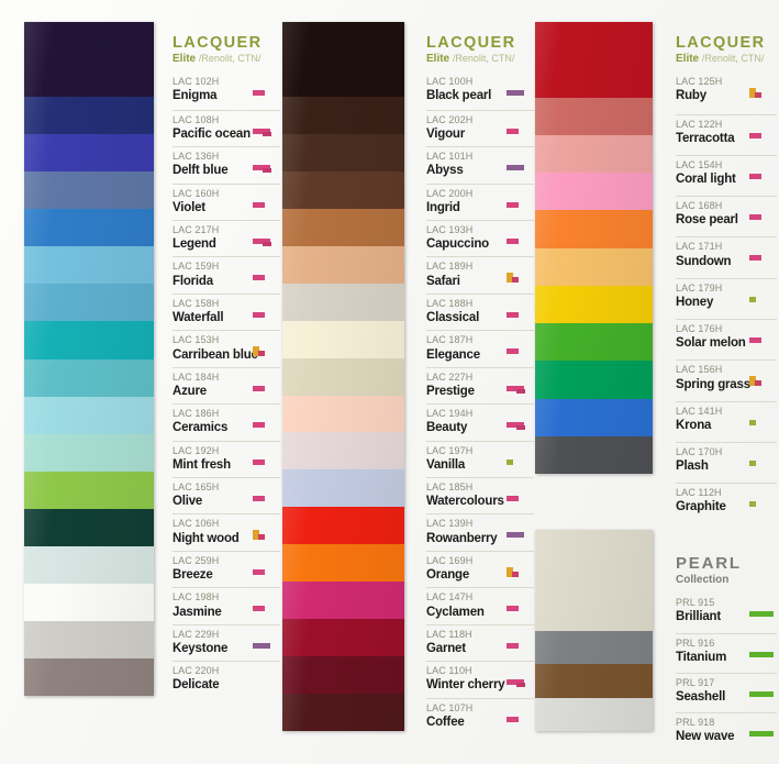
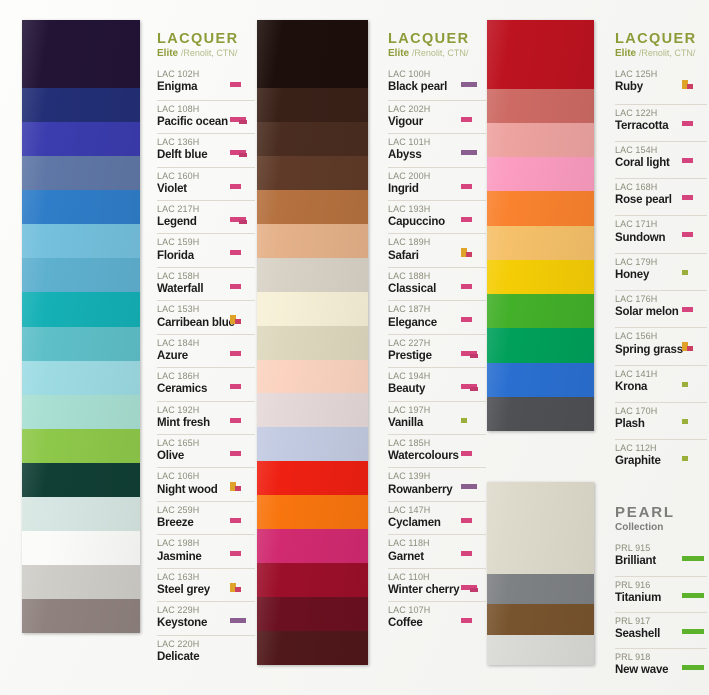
  LACQUER
  Elite /Renolit, CTN/
  LAC 102H
  Enigma
  LAC 108H
  Pacific ocean
  LAC 136H
  Delft blue
  LAC 160H
  Violet
  LAC 217H
  Legend
  LAC 159H
  Florida
  LAC 158H
  Waterfall
  LAC 153H
  Carribean blu
  LAC 184H
  Azure
  LAC 186H
  Ceramics
  LAC 192H
  Mint fresh
  LAC 165H
  Olive
  LAC 106H
  Night wood
  LAC 259H
  Breeze
  LAC 198H
  Jasmine
+ LAC 163H
+ Steel grey
  LAC 229H
  Keystone
  LAC 220H
  Delicate
  LACQUER
  Elite /Renolit, CTN/
  LAC 100H
  Black pearl
  LAC 202H
  Vigour
  LAC 101H
  Abyss
  LAC 200H
  Ingrid
  LAC 193H
  Capuccino
  LAC 189H
  Safari
  LAC 188H
  Classical
  LAC 187H
  Elegance
  LAC 227H
  Prestige
  LAC 194H
  Beauty
  LAC 197H
  Vanilla
  LAC 185H
  Watercolours
  LAC 139H
  Rowanberry
- LAC 169H
- Orange
  LAC 147H
  Cyclamen
  LAC 118H
  Garnet
  LAC 110H
  Winter cherry
  LAC 107H
  Coffee
  LACQUER
  Elite /Renolit, CTN/
  LAC 125H
  Ruby
  LAC 122H
  Terracotta
  LAC 154H
  Coral light
  LAC 168H
  Rose pearl
  LAC 171H
  Sundown
  LAC 179H
  Honey
  LAC 176H
  Solar melon
  LAC 156H
  Spring grass
  LAC 141H
  Krona
  LAC 170H
  Plash
  LAC 112H
  Graphite
  PEARL
  Collection
  PRL 915
  Brilliant
  PRL 916
  Titanium
  PRL 917
  Seashell
  PRL 918
  New wave
